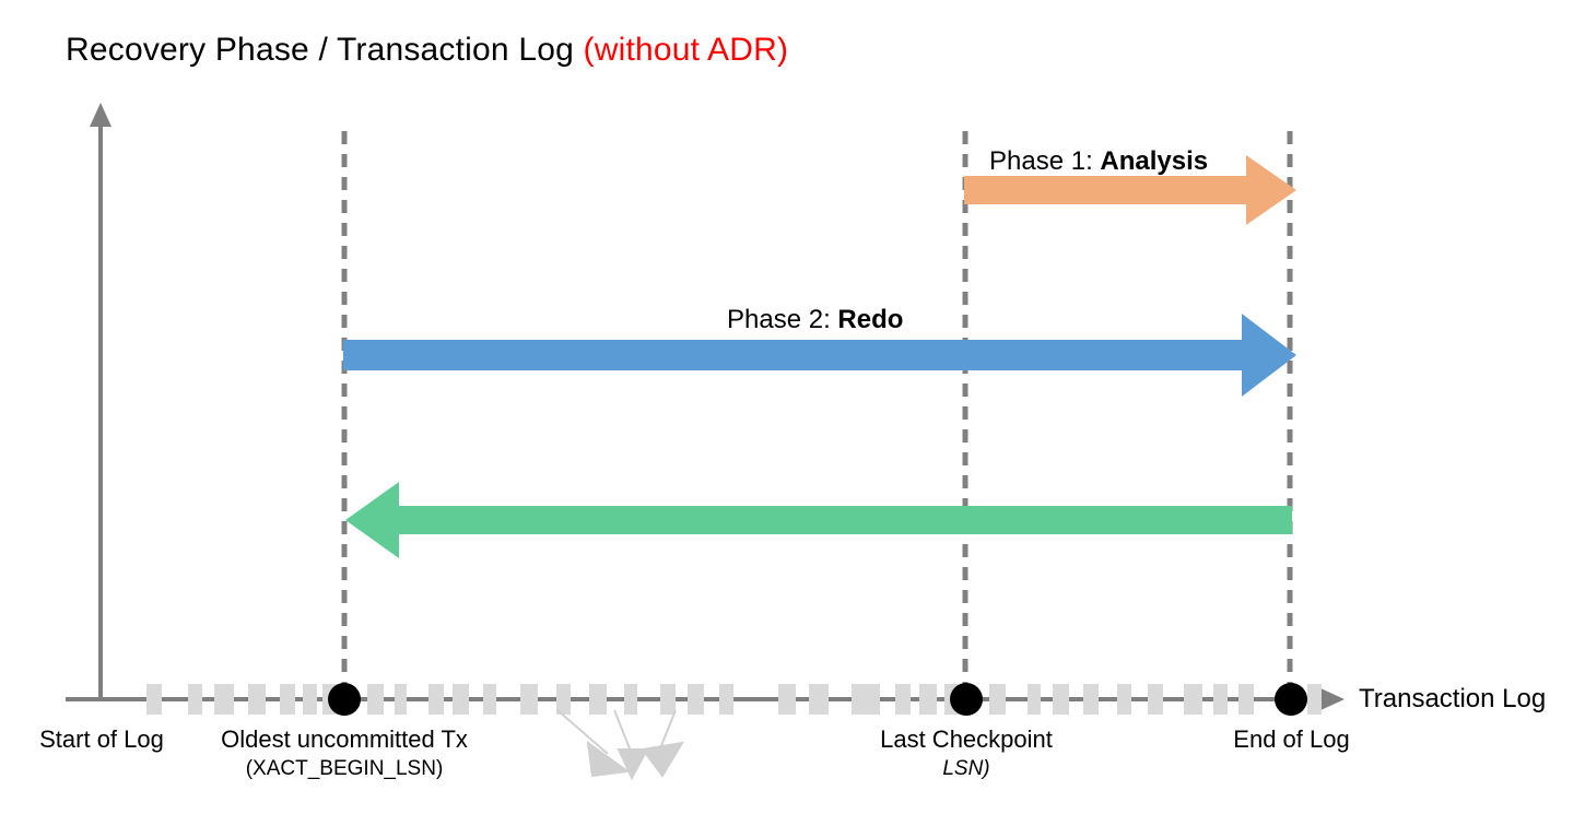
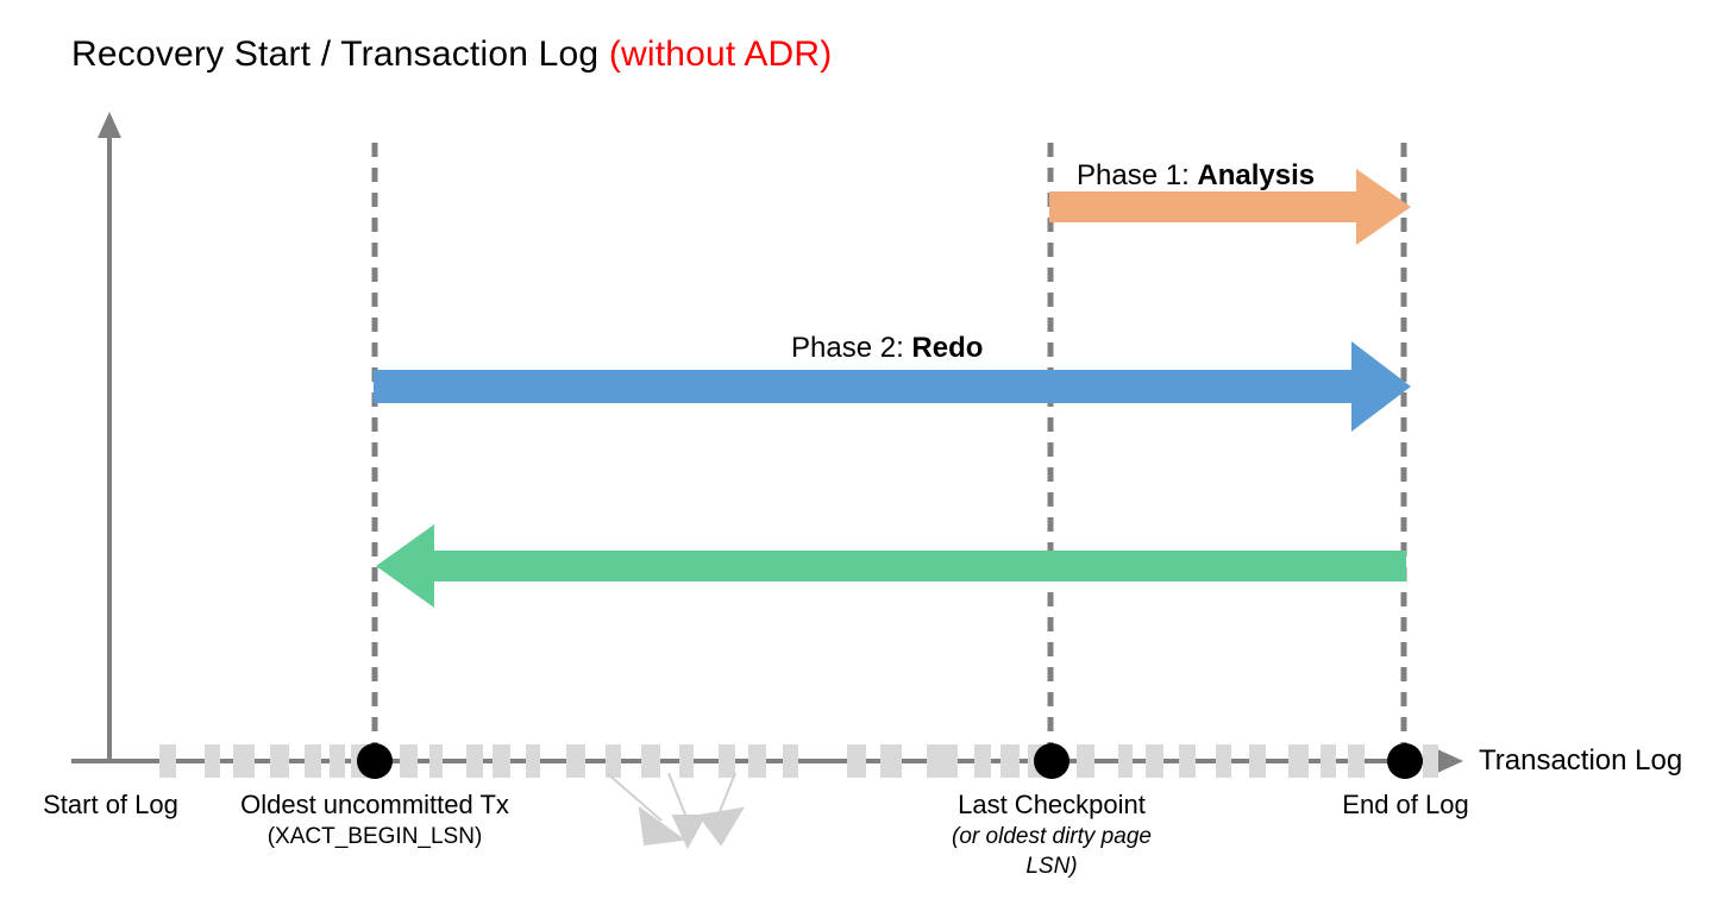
- Recovery Phase / Transaction Log (without ADR)
+ Recovery Start / Transaction Log (without ADR)
  Phase 1: Analysis
  Phase 2: Redo
  Transaction Log
  Start of Log
  Oldest uncommitted Tx
  (XACT_BEGIN_LSN)
  Last Checkpoint
+ (or oldest dirty page
  LSN)
  End of Log
